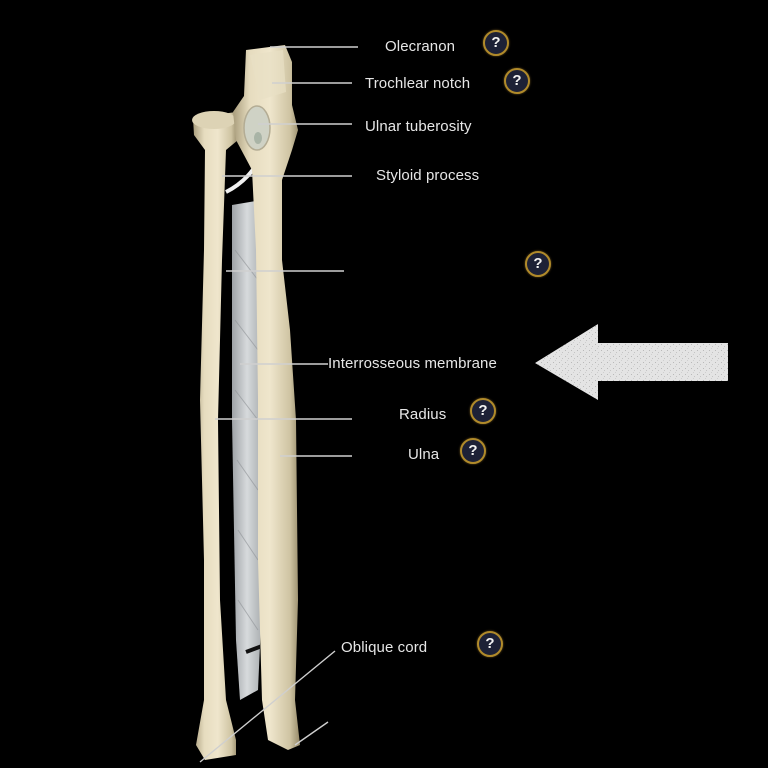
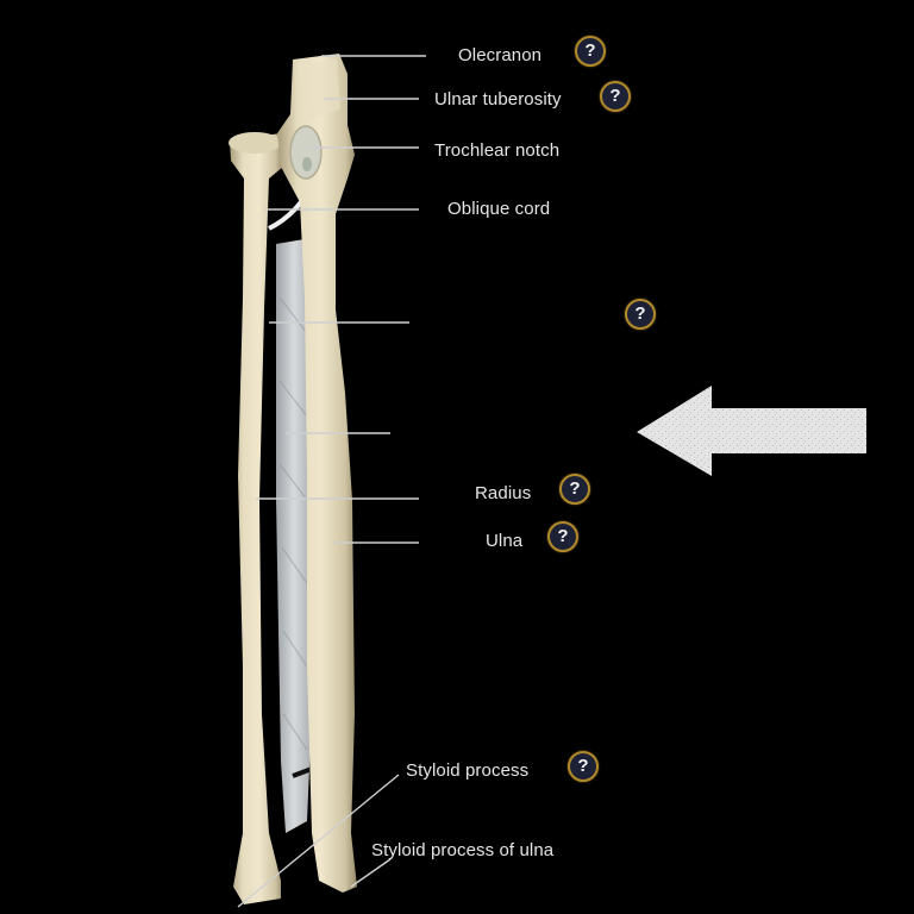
  Olecranon
  ?
- Trochlear notch
+ Ulnar tuberosity
  ?
- Ulnar tuberosity
+ Trochlear notch
- Styloid process
+ Oblique cord
  ?
- Interrosseous membrane
  Radius
  ?
  Ulna
  ?
- Oblique cord
+ Styloid process
  ?
+ Styloid process of ulna
